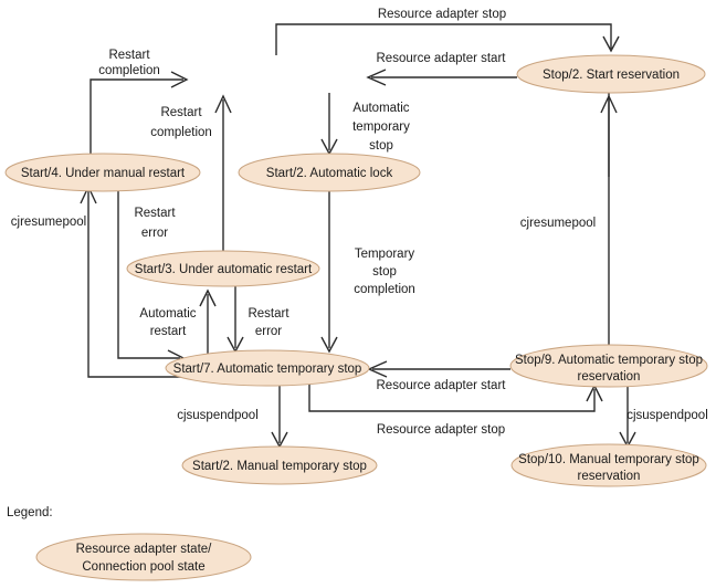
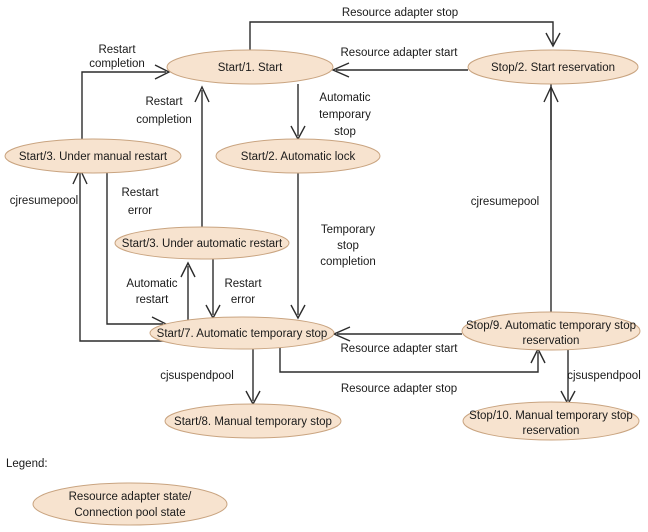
  Resource adapter stop
  Resource adapter start
  Restart
  completion
  Restart
  completion
  Automatic
  temporary
  stop
  cjresumepool
  Restart
  error
  Temporary
  stop
  completion
  cjresumepool
  Automatic
  restart
  Restart
  error
  Resource adapter start
  Resource adapter stop
  cjsuspendpool
  cjsuspendpool
+ Start/1. Start
  Stop/2. Start reservation
- Start/4. Under manual restart
+ Start/3. Under manual restart
  Start/2. Automatic lock
  Start/3. Under automatic restart
  Start/7. Automatic temporary stop
  Stop/9. Automatic temporary stop
  reservation
- Start/2. Manual temporary stop
+ Start/8. Manual temporary stop
  Stop/10. Manual temporary stop
  reservation
  Legend:
  Resource adapter state/
  Connection pool state
